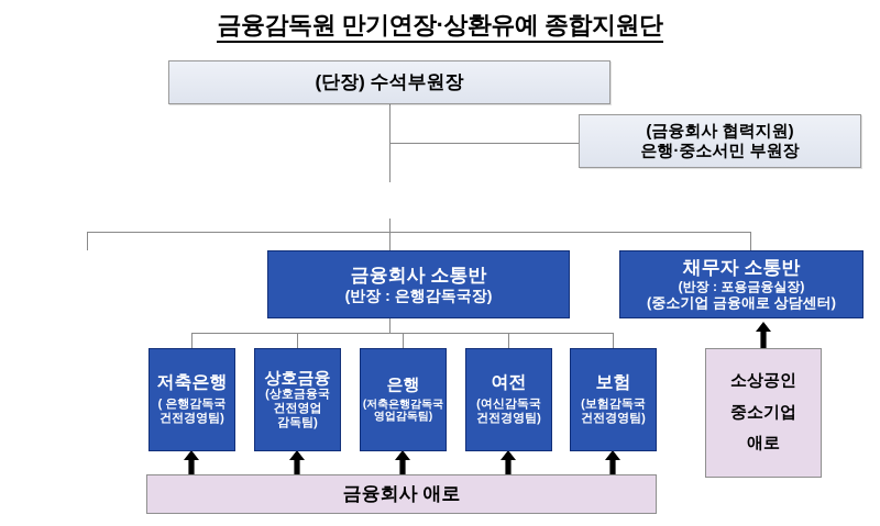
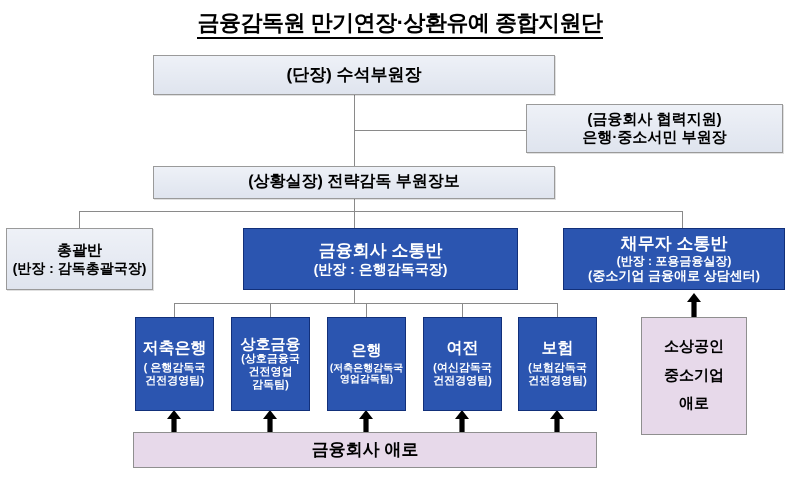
  금융감독원 만기연장·상환유예 종합지원단
  (단장) 수석부원장
  (금융회사 협력지원)
  은행·중소서민 부원장
+ (상황실장) 전략감독 부원장보
+ 총괄반
+ (반장 : 감독총괄국장)
  금융회사 소통반
  (반장 : 은행감독국장)
  채무자 소통반
  (반장 : 포용금융실장)
  (중소기업 금융애로 상담센터)
  저축은행
  ( 은행감독국
  건전경영팀)
  상호금융
  (상호금융국
  건전영업
  감독팀)
  은행
  (저축은행감독국
  영업감독팀)
  여전
  (여신감독국
  건전경영팀)
  보험
  (보험감독국
  건전경영팀)
  소상공인
  중소기업
  애로
  금융회사 애로
